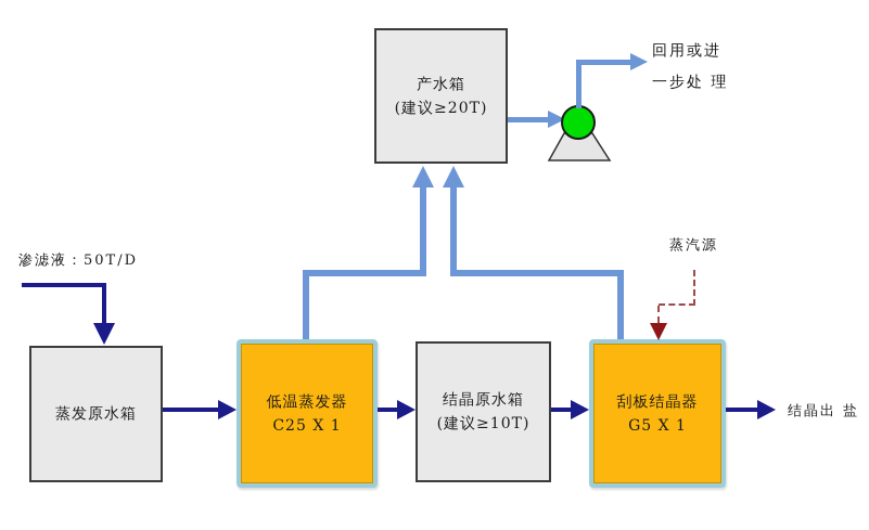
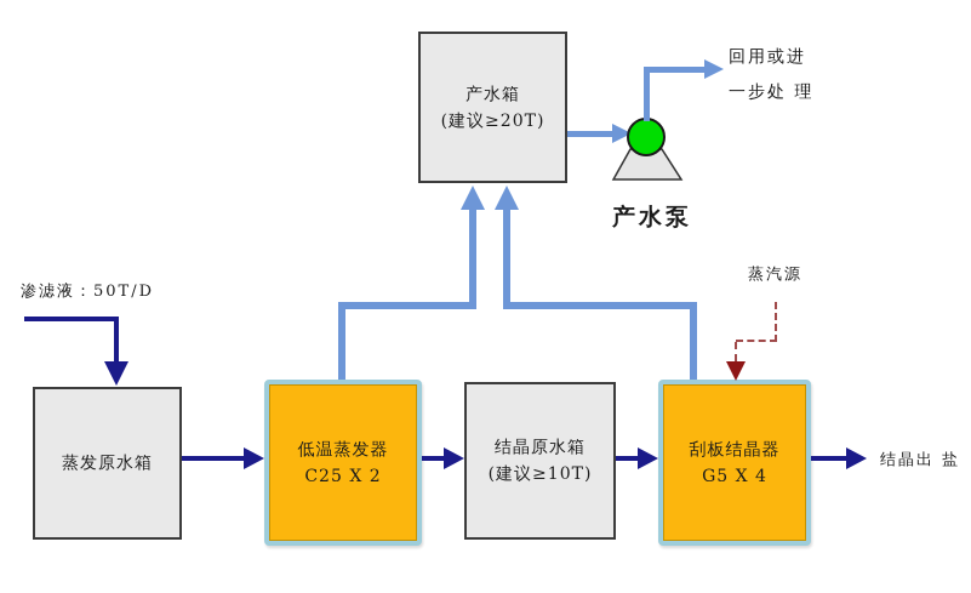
  渗滤液：50T/D
  蒸发原水箱
  低温蒸发器
- C25 X 1
+ C25 X 2
  结晶原水箱
  (建议≥10T)
  刮板结晶器
- G5 X 1
+ G5 X 4
  结晶出 盐
  产水箱
  (建议≥20T)
+ 产水泵
  回用或进
  一步处 理
  蒸汽源
